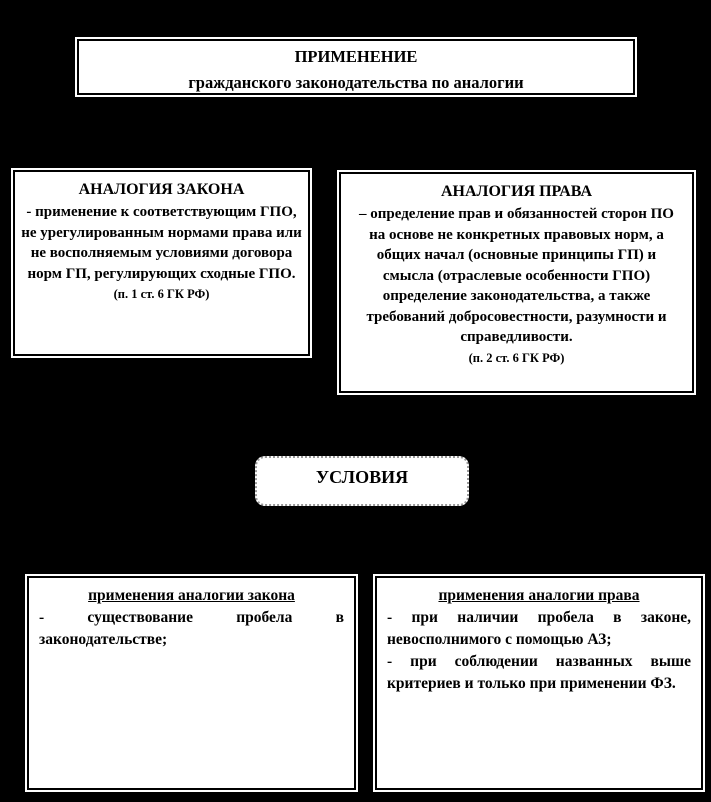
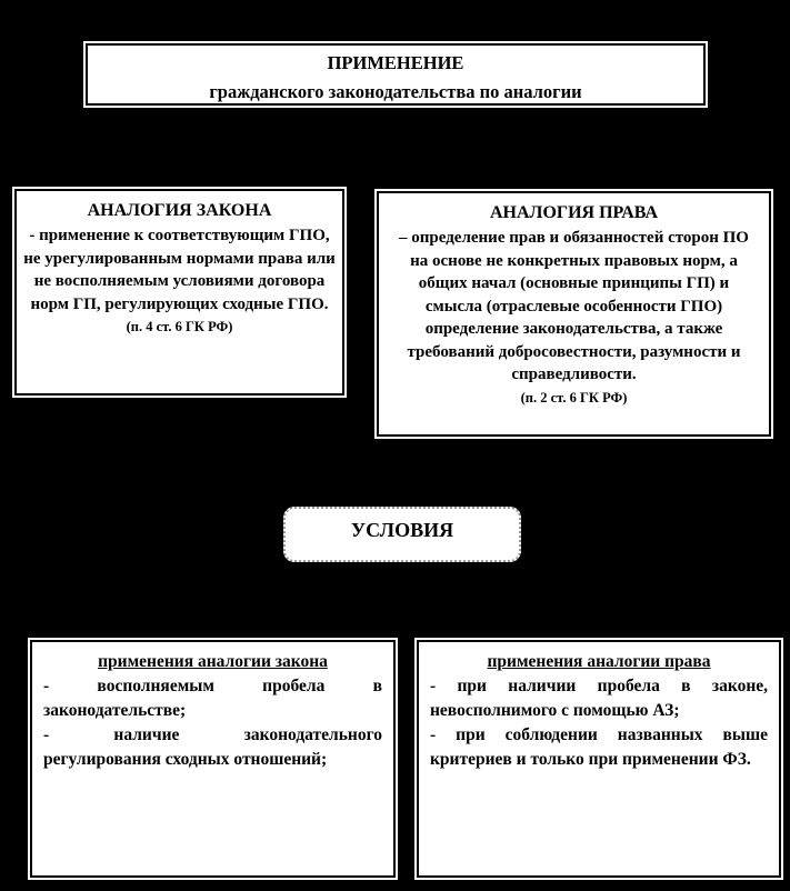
  ПРИМЕНЕНИЕ
  гражданского законодательства по аналогии
  АНАЛОГИЯ ЗАКОНА
  - применение к соответствующим ГПО, не урегулированным нормами права или не восполняемым условиями договора норм ГП, регулирующих сходные ГПО.
- (п. 1 ст. 6 ГК РФ)
+ (п. 4 ст. 6 ГК РФ)
  АНАЛОГИЯ ПРАВА
  – определение прав и обязанностей сторон ПО на основе не конкретных правовых норм, а общих начал (основные принципы ГП) и смысла (отраслевые особенности ГПО) определение законодательства, а также требований добросовестности, разумности и справедливости.
  (п. 2 ст. 6 ГК РФ)
  УСЛОВИЯ
  применения аналогии закона
- - существование пробела в законодательстве;
+ - восполняемым пробела в законодательстве;
+ - наличие законодательного регулирования сходных отношений;
  применения аналогии права
  - при наличии пробела в законе, невосполнимого с помощью АЗ;
  - при соблюдении названных выше критериев и только при применении ФЗ.
